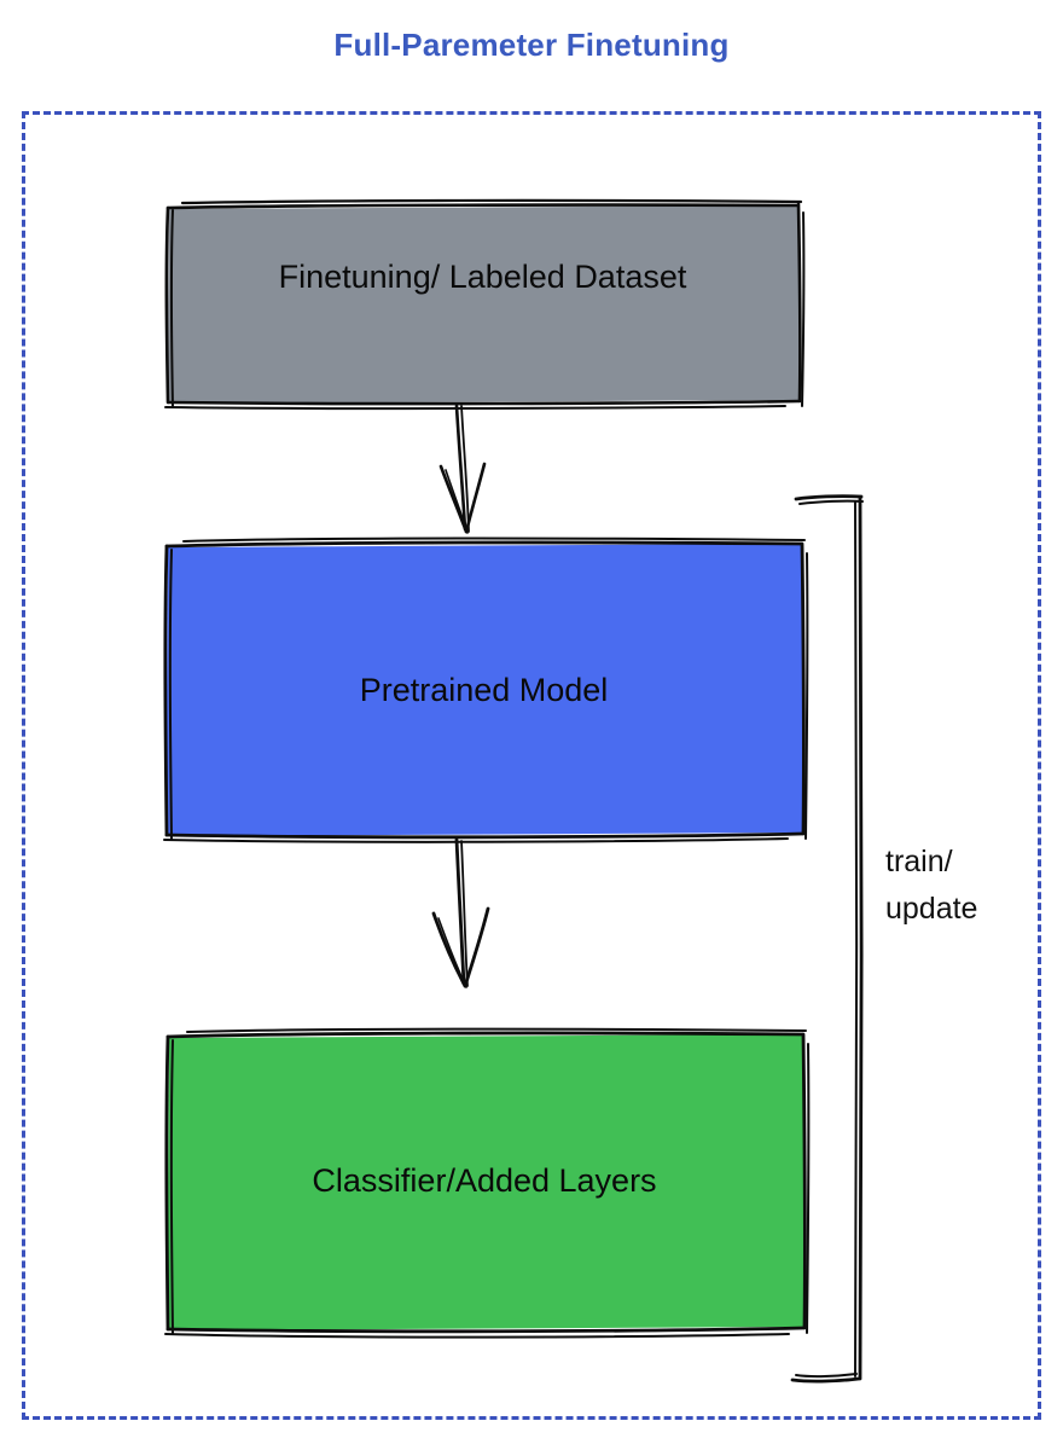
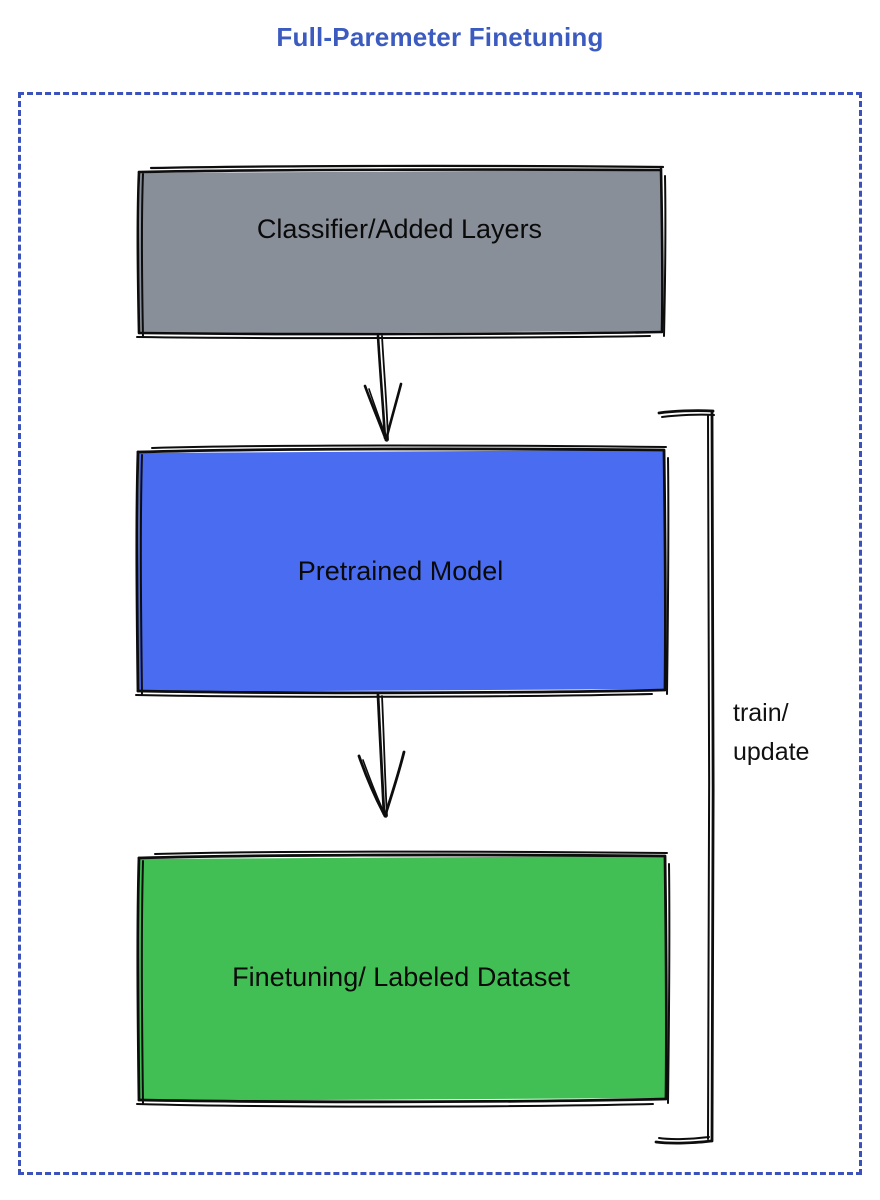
  Full-Paremeter Finetuning
- Finetuning/ Labeled Dataset
+ Classifier/Added Layers
  Pretrained Model
- Classifier/Added Layers
+ Finetuning/ Labeled Dataset
  train/
  update
